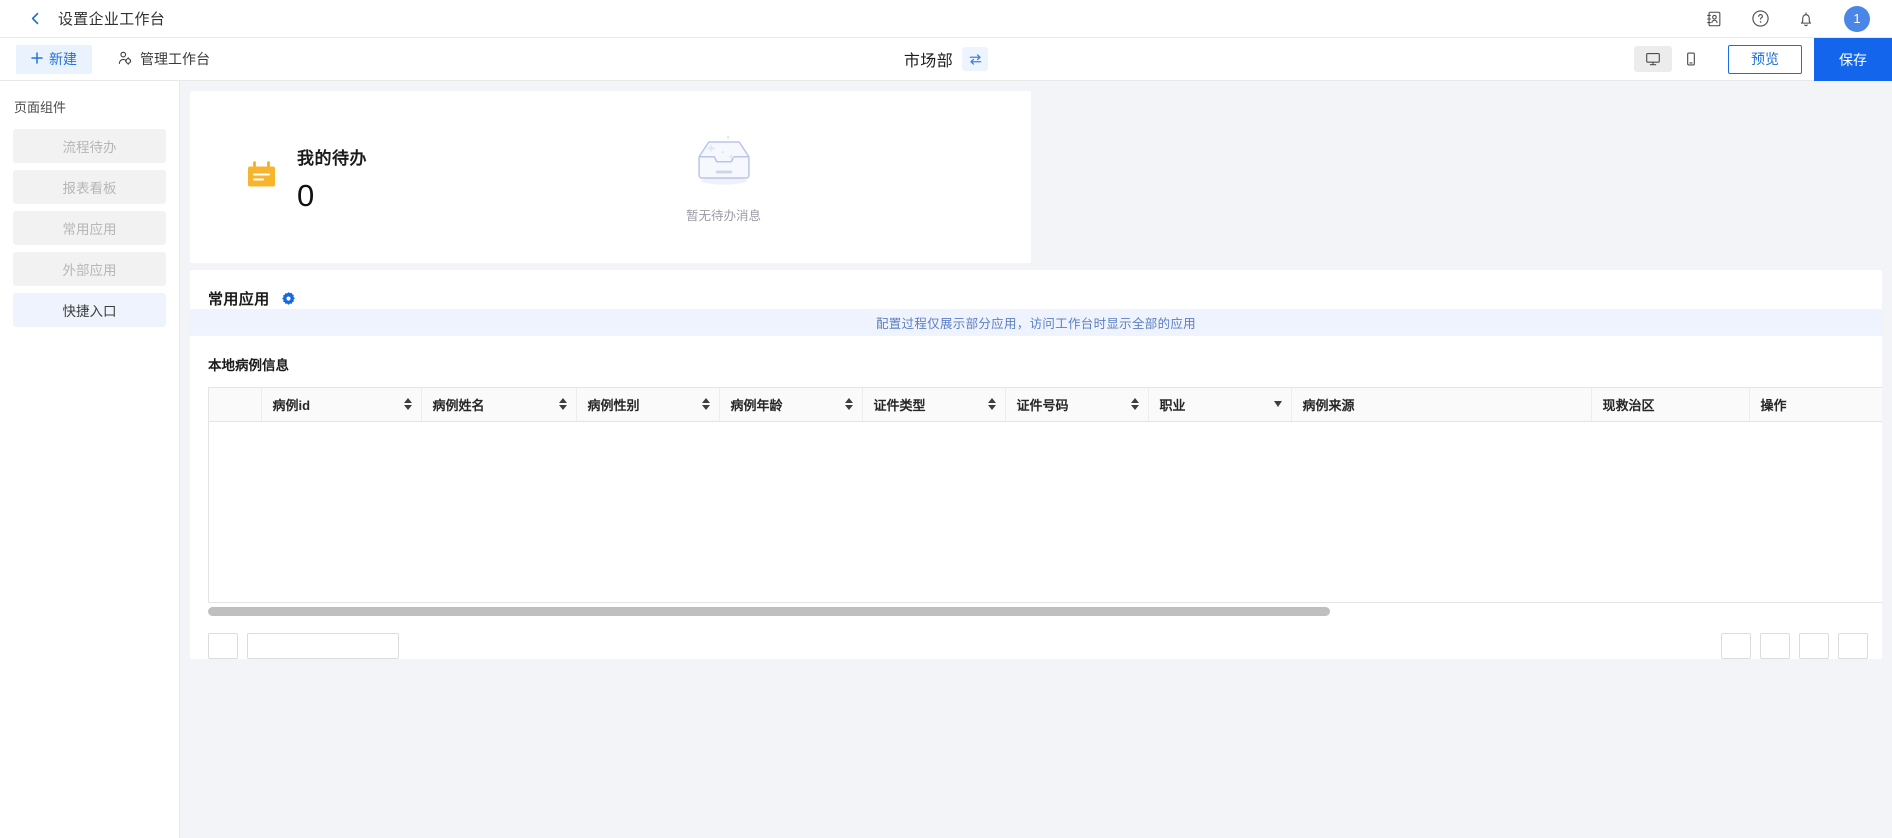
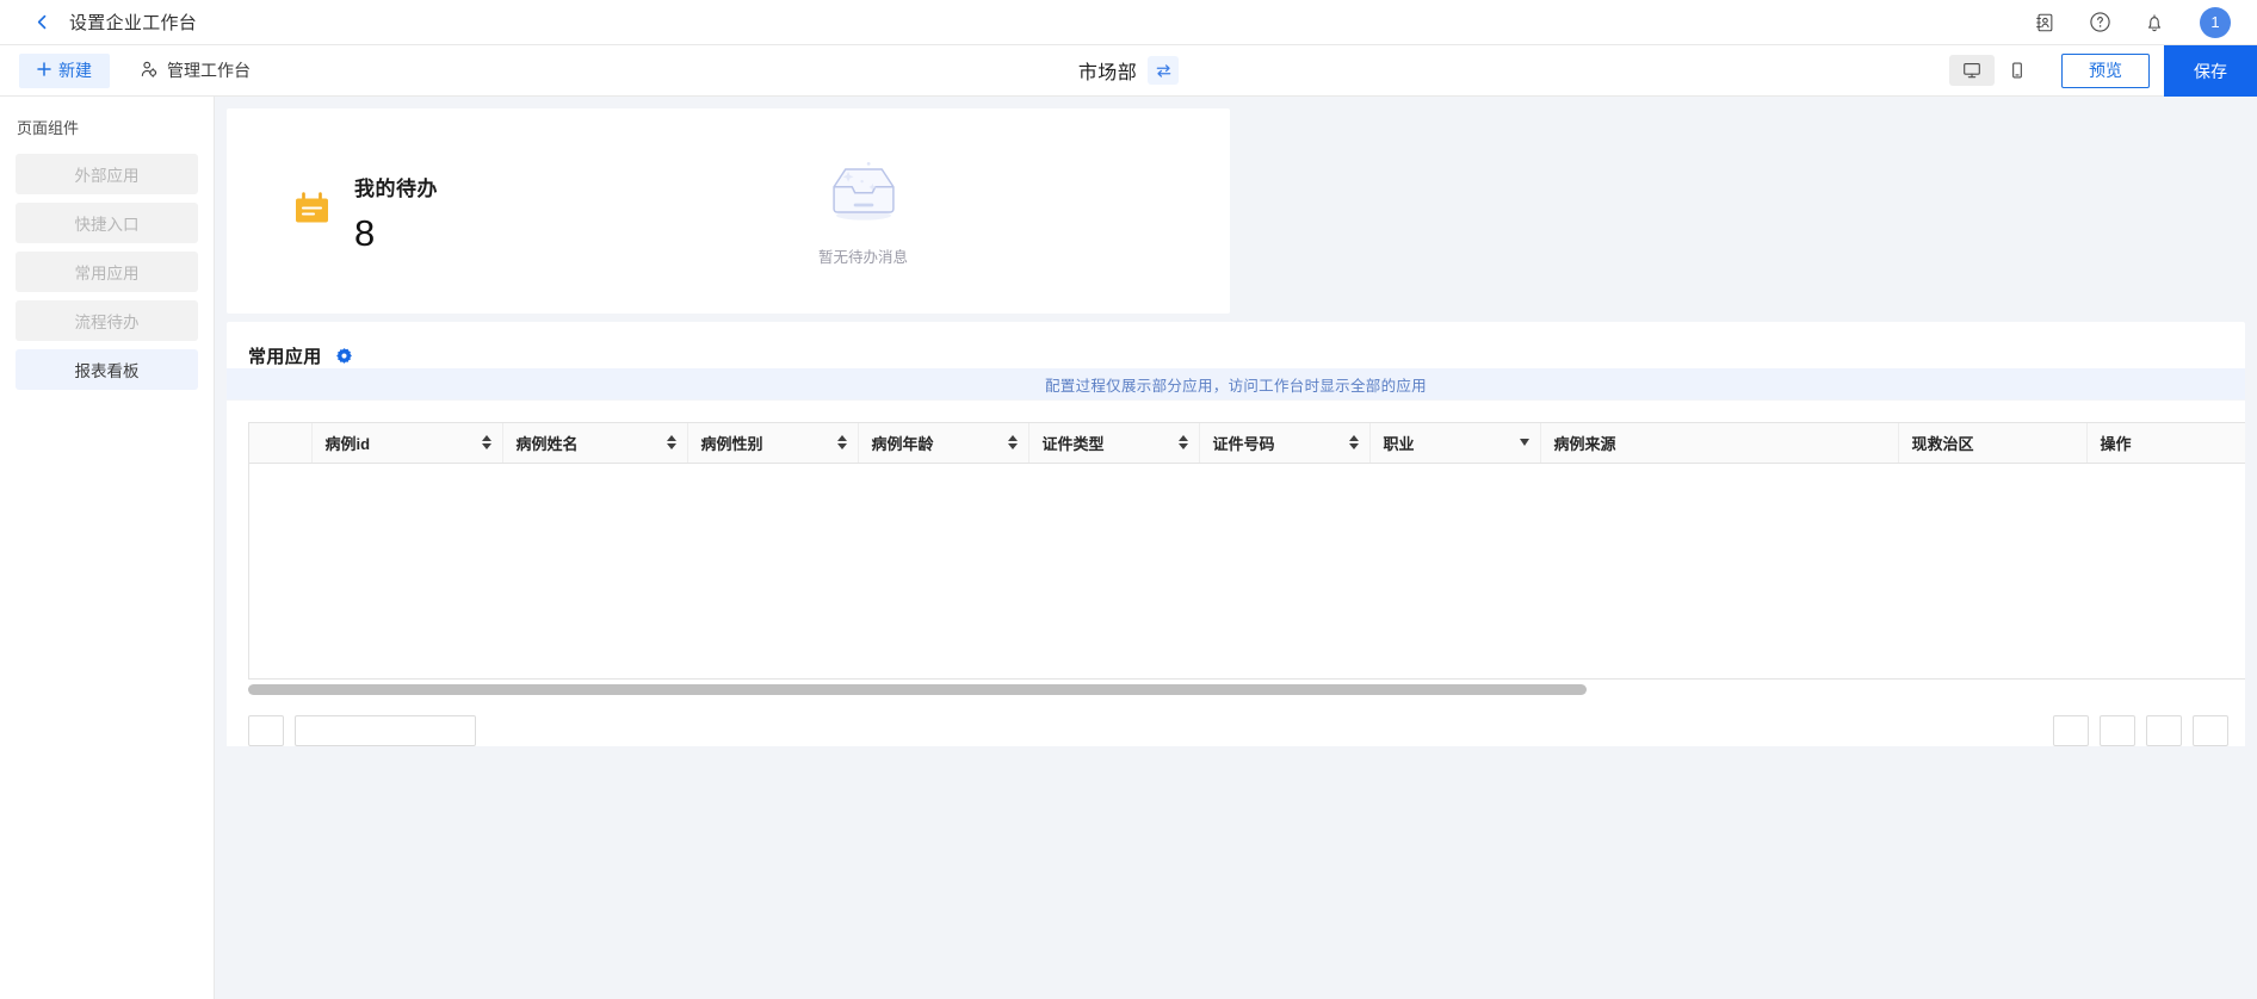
  设置企业工作台
  1
  新建
  管理工作台
  市场部
  预览
  保存
  页面组件
- 流程待办
+ 外部应用
- 报表看板
+ 快捷入口
  常用应用
- 外部应用
+ 流程待办
- 快捷入口
+ 报表看板
  我的待办
- 0
+ 8
  暂无待办消息
  常用应用
  配置过程仅展示部分应用，访问工作台时显示全部的应用
- 本地病例信息
  	病例id	病例姓名	病例性别	病例年龄	证件类型	证件号码	职业	病例来源	现救治区	操作
